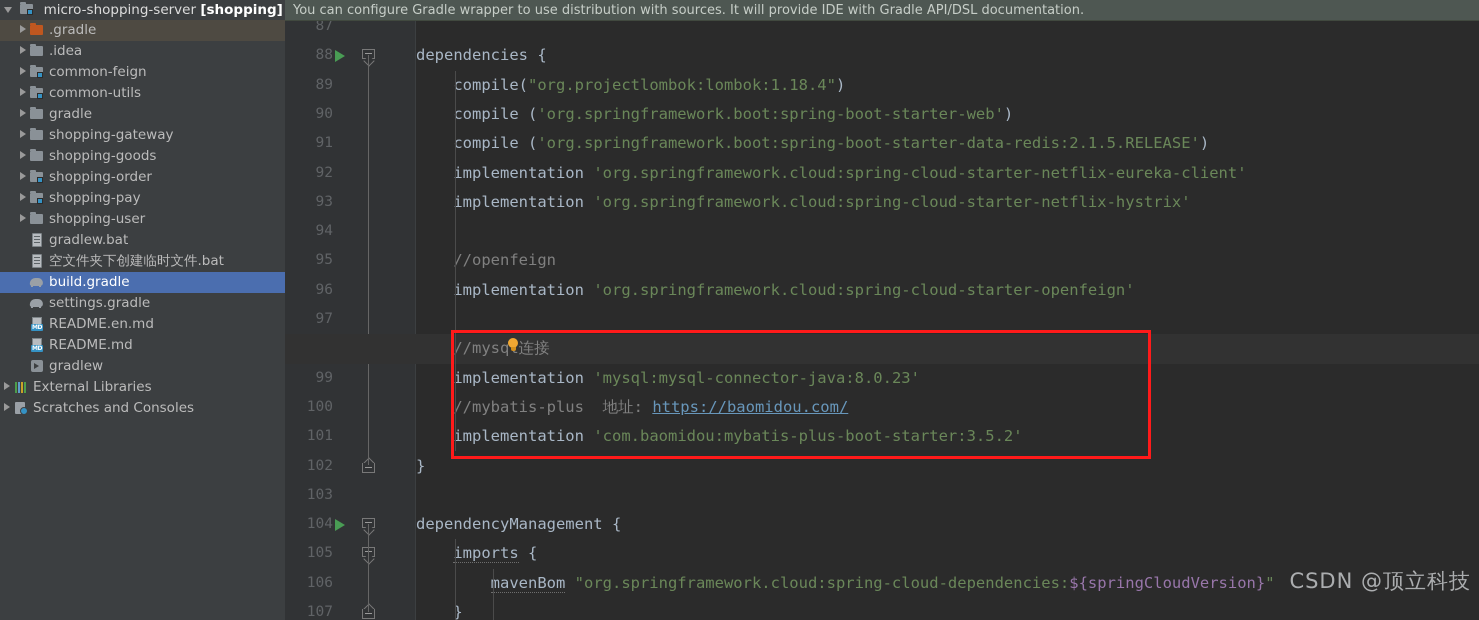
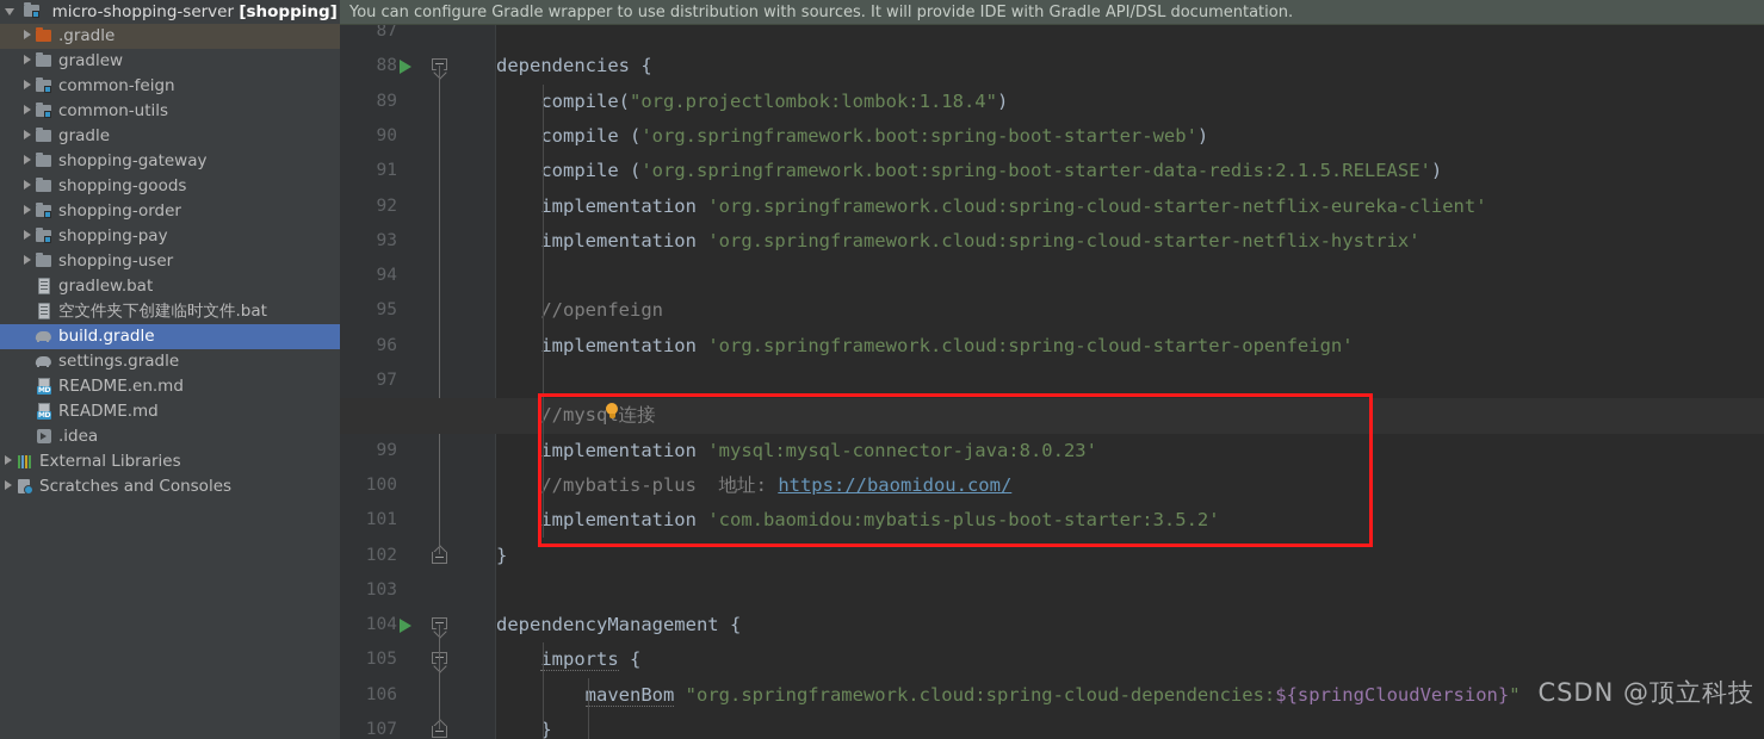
  micro-shopping-server [shopping]
  .gradle
- .idea
+ gradlew
  common-feign
  common-utils
  gradle
  shopping-gateway
  shopping-goods
  shopping-order
  shopping-pay
  shopping-user
  gradlew.bat
  空文件夹下创建临时文件.bat
  build.gradle
  settings.gradle
  README.en.md
  README.md
- gradlew
+ .idea
  External Libraries
  Scratches and Consoles
  You can configure Gradle wrapper to use distribution with sources. It will provide IDE with Gradle API/DSL documentation.
  87
  88
  89
  90
  91
  92
  93
  94
  95
  96
  97
  99
  100
  101
  102
  103
  104
  105
  106
  107
  dependencies {
  compile("org.projectlombok:lombok:1.18.4")
  compile ('org.springframework.boot:spring-boot-starter-web')
  compile ('org.springframework.boot:spring-boot-starter-data-redis:2.1.5.RELEASE')
  implementation 'org.springframework.cloud:spring-cloud-starter-netflix-eureka-client'
  implementation 'org.springframework.cloud:spring-cloud-starter-netflix-hystrix'
  //openfeign
  implementation 'org.springframework.cloud:spring-cloud-starter-openfeign'
  //mysq连接
  implementation 'mysql:mysql-connector-java:8.0.23'
  //mybatis-plus 地址: https://baomidou.com/
  implementation 'com.baomidou:mybatis-plus-boot-starter:3.5.2'
  }
  dependencyManagement {
  imports {
  mavenBom "org.springframework.cloud:spring-cloud-dependencies:${springCloudVersion}"
  }
  CSDN @顶立科技
